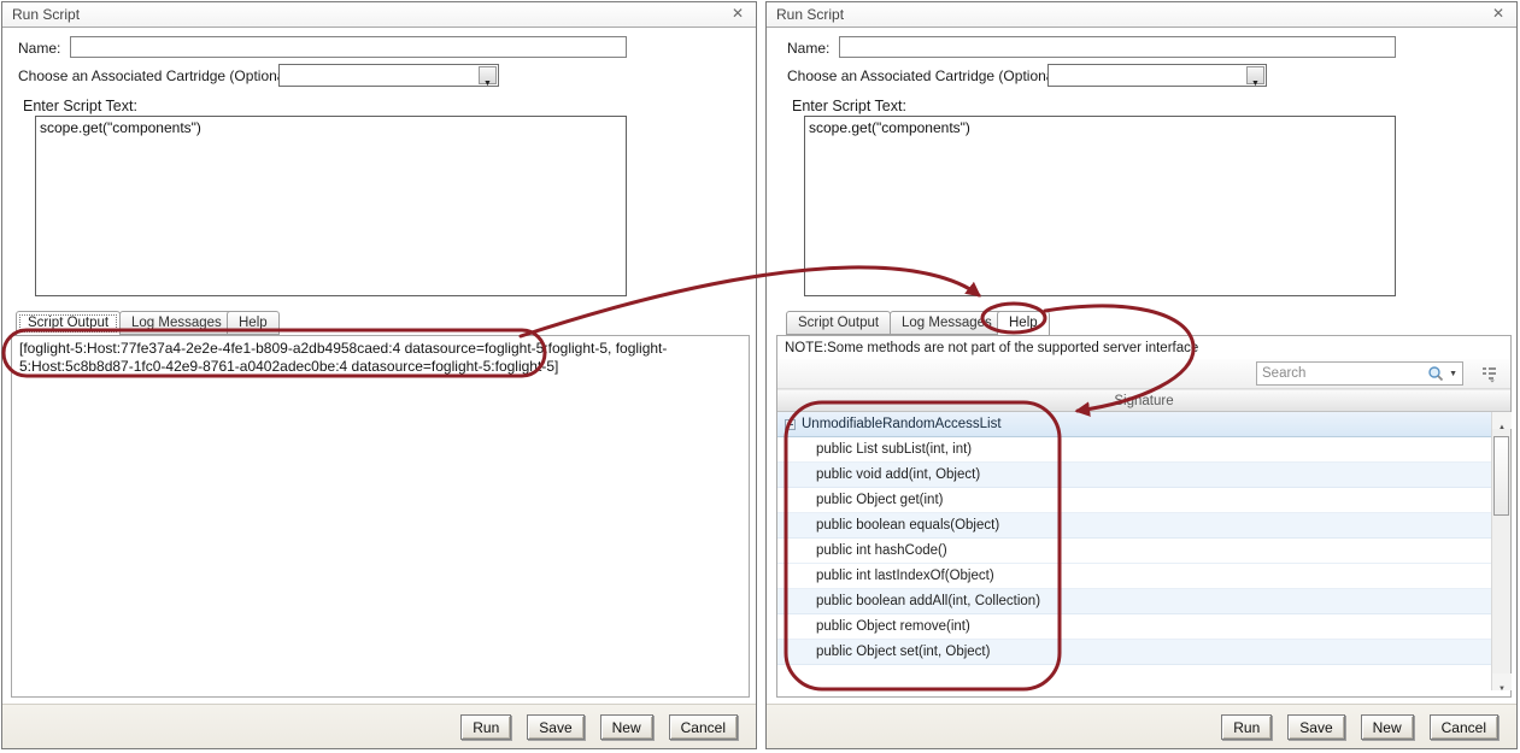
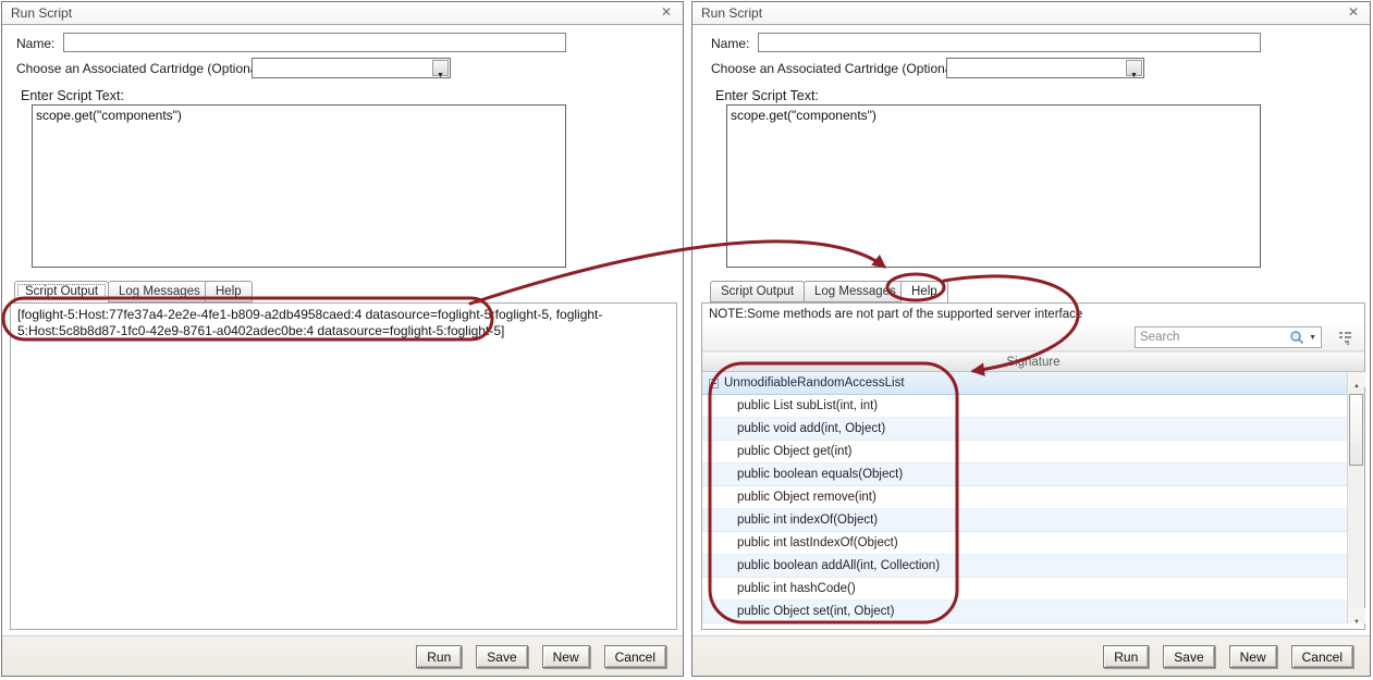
  Run Script
  ✕
  Name:
  Choose an Associated Cartridge (Option
  Enter Script Text:
  scope.get("components")
  Script Output
  Log Messages
  Help
  [foglight-5:Host:77fe37a4-2e2e-4fe1-b809-a2db4958caed:4 datasource=foglight-5foglight-5, foglight-5:Host:5c8b8d87-1fc0-42e9-8761-a0402adec0be:4 datasource=foglight-5:fogligh-5]
  Run
  Save
  New
  Cancel
  Run Script
  ✕
  Name:
  Choose an Associated Cartridge (Option
  Enter Script Text:
  scope.get("components")
  Script Output
  Log Messages
  Help
  NOTE:Some methods are not part of the supported server interfac
  Search
  gnature
  UnmodifiableRandomAccessList
  public List subList(int, int)
  public void add(int, Object)
  public Object get(int)
  public boolean equals(Object)
- public int hashCode()
+ public Object remove(int)
+ public int indexOf(Object)
  public int lastIndexOf(Object)
  public boolean addAll(int, Collection)
- public Object remove(int)
+ public int hashCode()
  public Object set(int, Object)
  Run
  Save
  New
  Cancel
